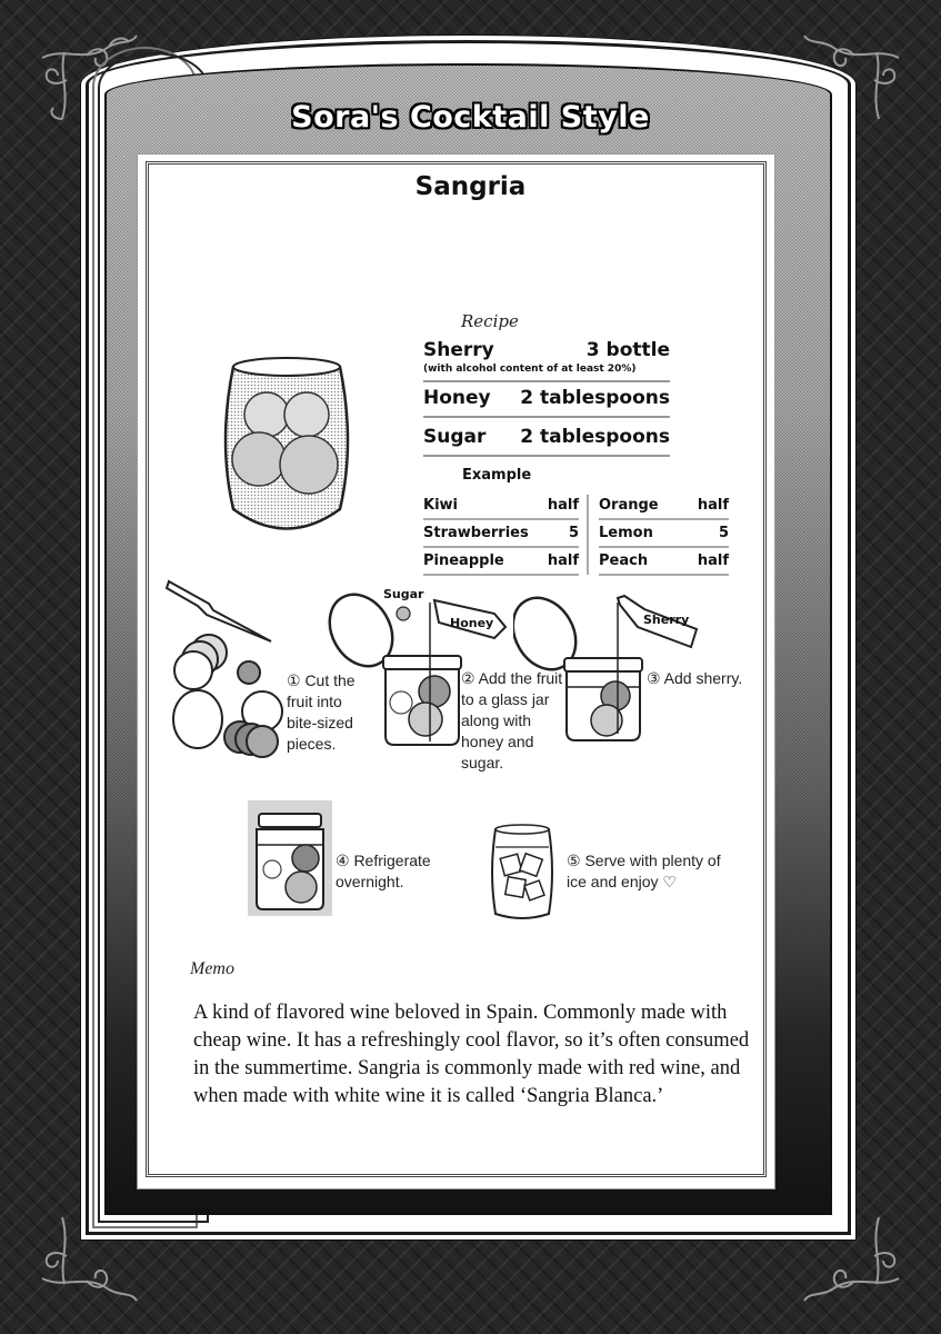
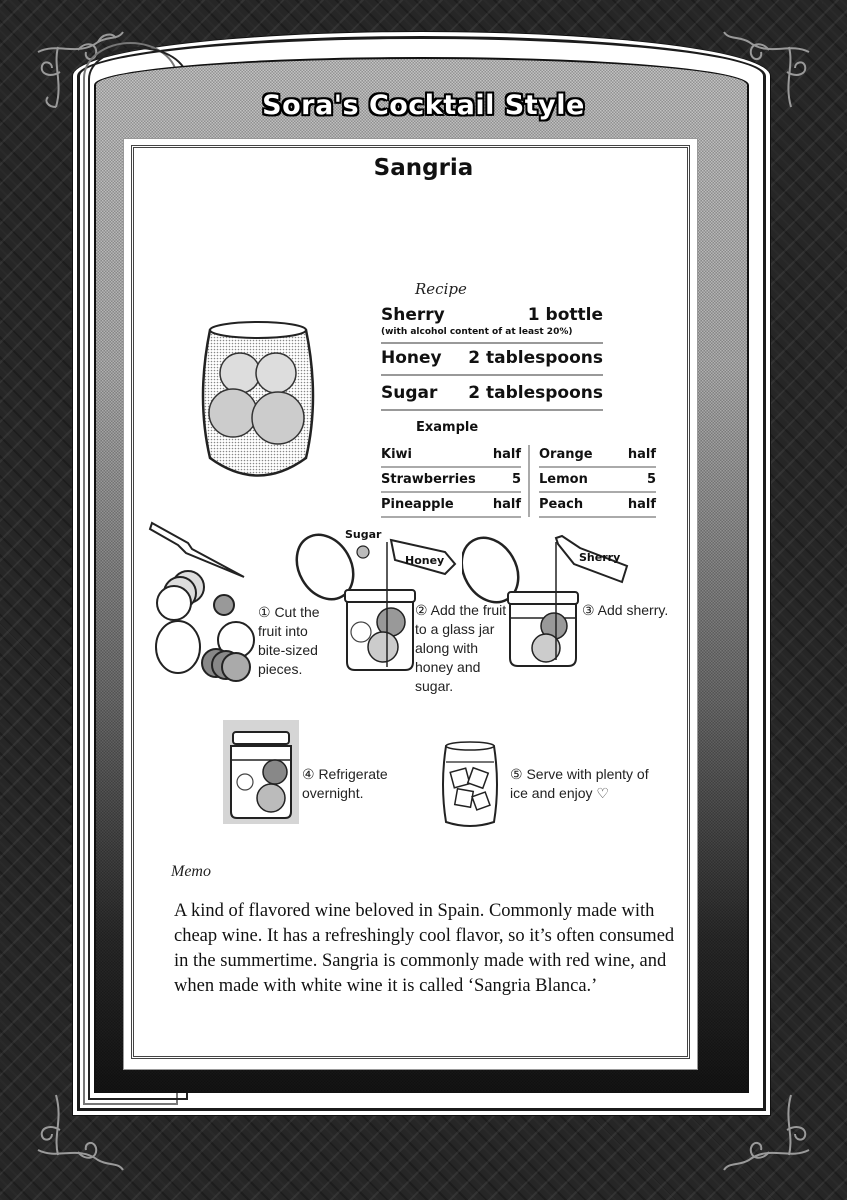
  Sora's Cocktail Style
  Sangria
  Recipe
  Sherry
- 3 bottle
+ 1 bottle
  (with alcohol content of at least 20%)
  Honey
  2 tablespoons
  Sugar
  2 tablespoons
  Example
  Kiwi
  half
  Strawberries
  5
  Pineapple
  half
  Orange
  half
  Lemon
  5
  Peach
  half
  ① Cut the fruit into bite-sized pieces.
  Sugar
  Honey
  ② Add the fruit to a glass jar along with honey and sugar.
  Sherry
  ③ Add sherry.
  ④ Refrigerate overnight.
  ⑤ Serve with plenty of ice and enjoy ♡
  Memo
  A kind of flavored wine beloved in Spain. Commonly made with cheap wine. It has a refreshingly cool flavor, so it’s often consumed in the summertime. Sangria is commonly made with red wine, and when made with white wine it is called ‘Sangria Blanca.’
